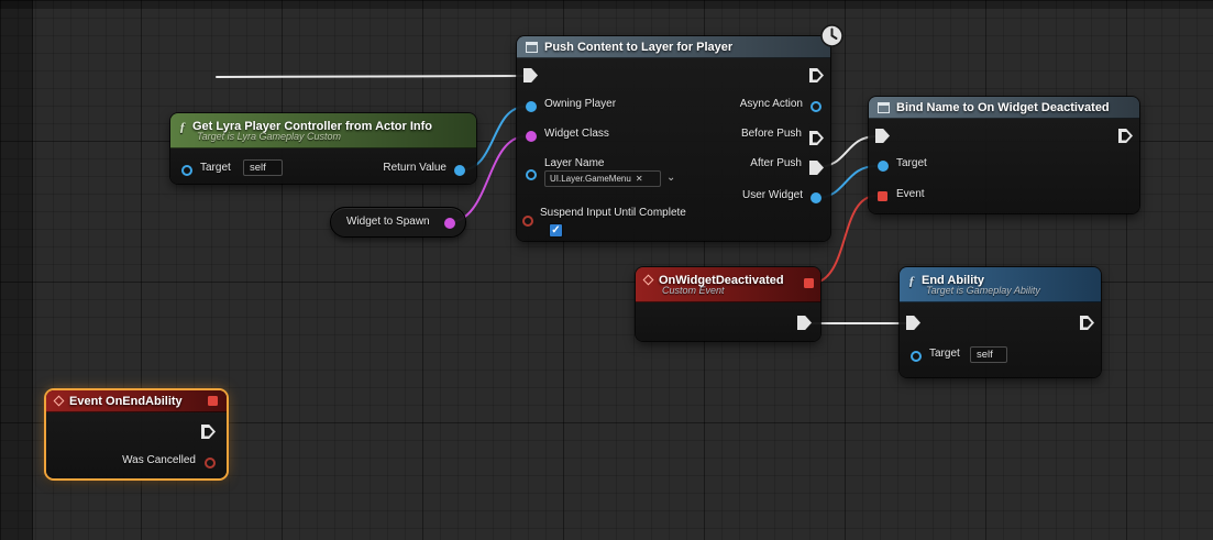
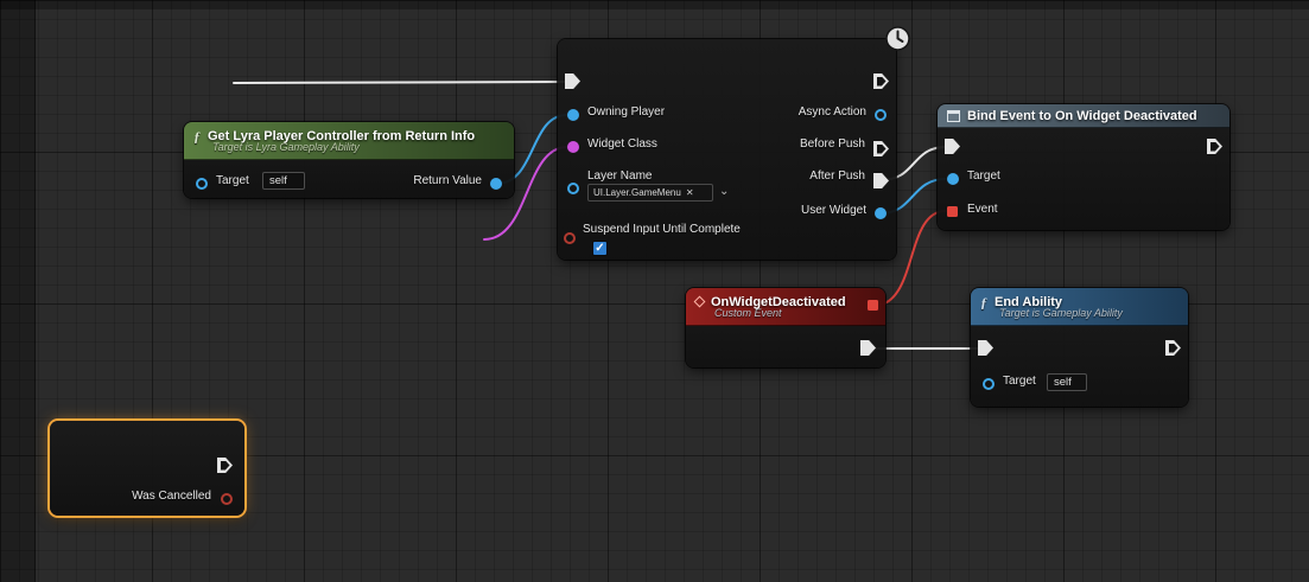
  ƒ
- Get Lyra Player Controller from Actor Info
+ Get Lyra Player Controller from Return Info
- Target is Lyra Gameplay Custom
+ Target is Lyra Gameplay Ability
  Target
  self
  Return Value
- Widget to Spawn
- Push Content to Layer for Player
  Owning Player
  Widget Class
  Layer Name
  UI.Layer.GameMenu
  ✕
  ⌄
  Suspend Input Until Complete
  ✓
  Async Action
  Before Push
  After Push
  User Widget
- Bind Name to On Widget Deactivated
+ Bind Event to On Widget Deactivated
  Target
  Event
  OnWidgetDeactivated
  Custom Event
  ƒ
  End Ability
  Target is Gameplay Ability
  Target
  self
- Event OnEndAbility
  Was Cancelled
